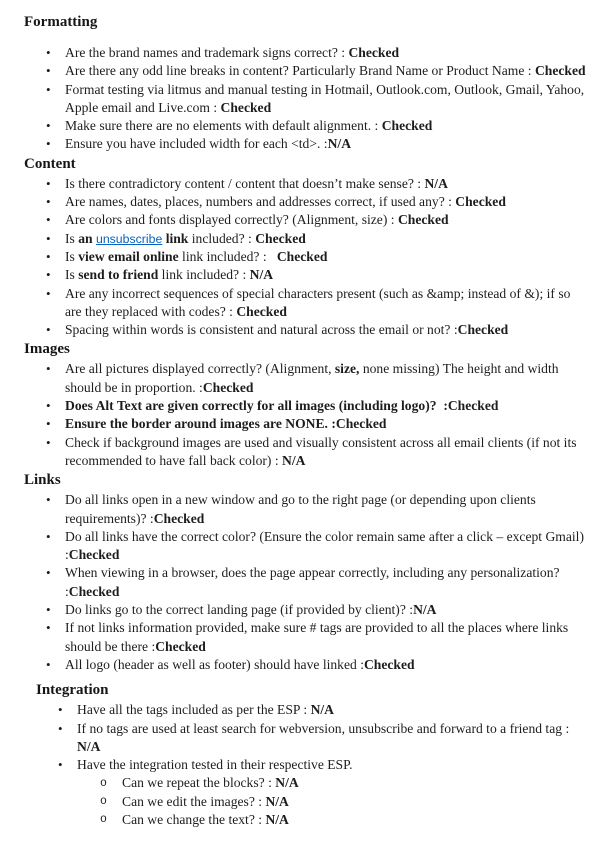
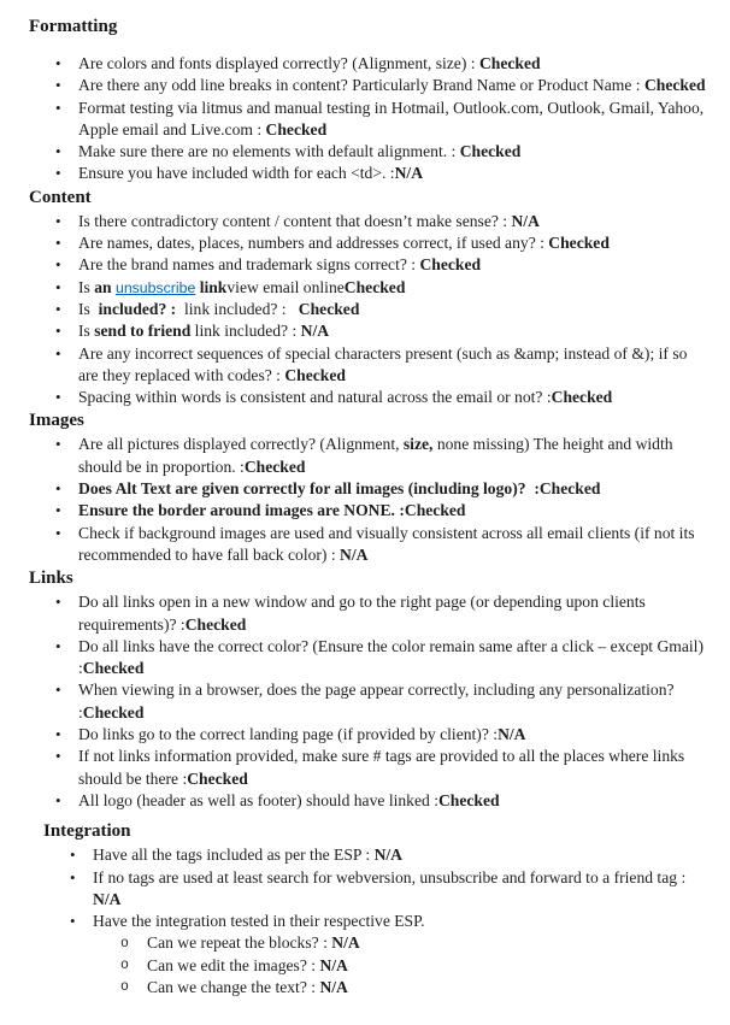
  Formatting
  •
- Are the brand names and trademark signs correct? : Checked
+ Are colors and fonts displayed correctly? (Alignment, size) : Checked
  •
  Are there any odd line breaks in content? Particularly Brand Name or Product Name : Checked
  •
  Format testing via litmus and manual testing in Hotmail, Outlook.com, Outlook, Gmail, Yahoo, Apple email and Live.com : Checked
  •
  Make sure there are no elements with default alignment. : Checked
  •
  Ensure you have included width for each <td>. :N/A
  Content
  •
  Is there contradictory content / content that doesn’t make sense? : N/A
  •
  Are names, dates, places, numbers and addresses correct, if used any? : Checked
  •
- Are colors and fonts displayed correctly? (Alignment, size) : Checked
+ Are the brand names and trademark signs correct? : Checked
  •
- Is an unsubscribe link included? : Checked
+ Is an unsubscribe linkview email onlineChecked
  •
- Is view email online link included? : Checked
+ Is included? : link included? : Checked
  •
  Is send to friend link included? : N/A
  •
  Are any incorrect sequences of special characters present (such as &amp; instead of &); if so are they replaced with codes? : Checked
  •
  Spacing within words is consistent and natural across the email or not? :Checked
  Images
  •
  Are all pictures displayed correctly? (Alignment, size, none missing) The height and width should be in proportion. :Checked
  •
  Does Alt Text are given correctly for all images (including logo)? :Checked
  •
  Ensure the border around images are NONE. :Checked
  •
  Check if background images are used and visually consistent across all email clients (if not its recommended to have fall back color) : N/A
  Links
  •
  Do all links open in a new window and go to the right page (or depending upon clients requirements)? :Checked
  •
  Do all links have the correct color? (Ensure the color remain same after a click – except Gmail) :Checked
  •
  When viewing in a browser, does the page appear correctly, including any personalization? :Checked
  •
  Do links go to the correct landing page (if provided by client)? :N/A
  •
  If not links information provided, make sure # tags are provided to all the places where links should be there :Checked
  •
  All logo (header as well as footer) should have linked :Checked
  Integration
  •
  Have all the tags included as per the ESP : N/A
  •
  If no tags are used at least search for webversion, unsubscribe and forward to a friend tag : N/A
  •
  Have the integration tested in their respective ESP.
  o
  Can we repeat the blocks? : N/A
  o
  Can we edit the images? : N/A
  o
  Can we change the text? : N/A
